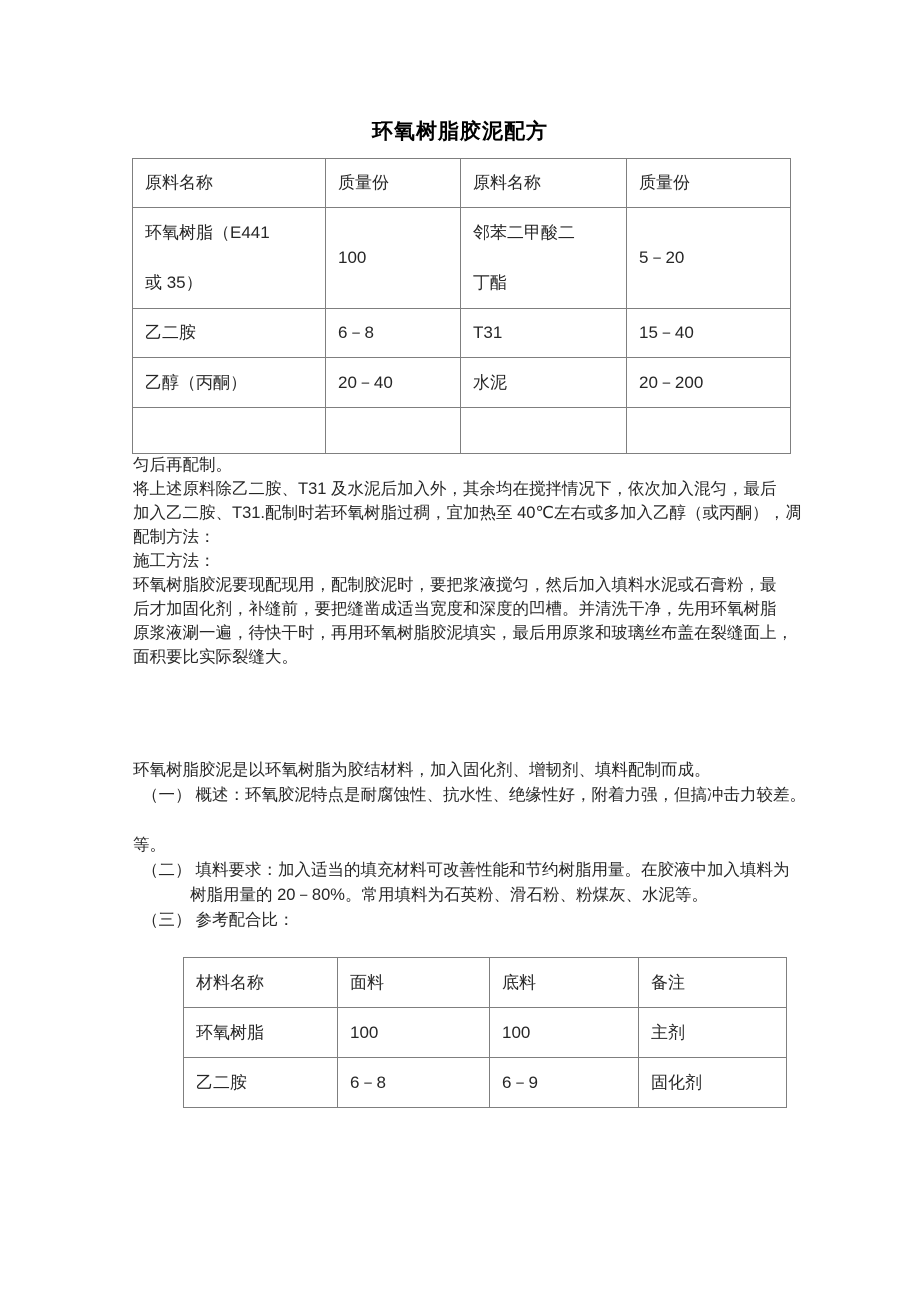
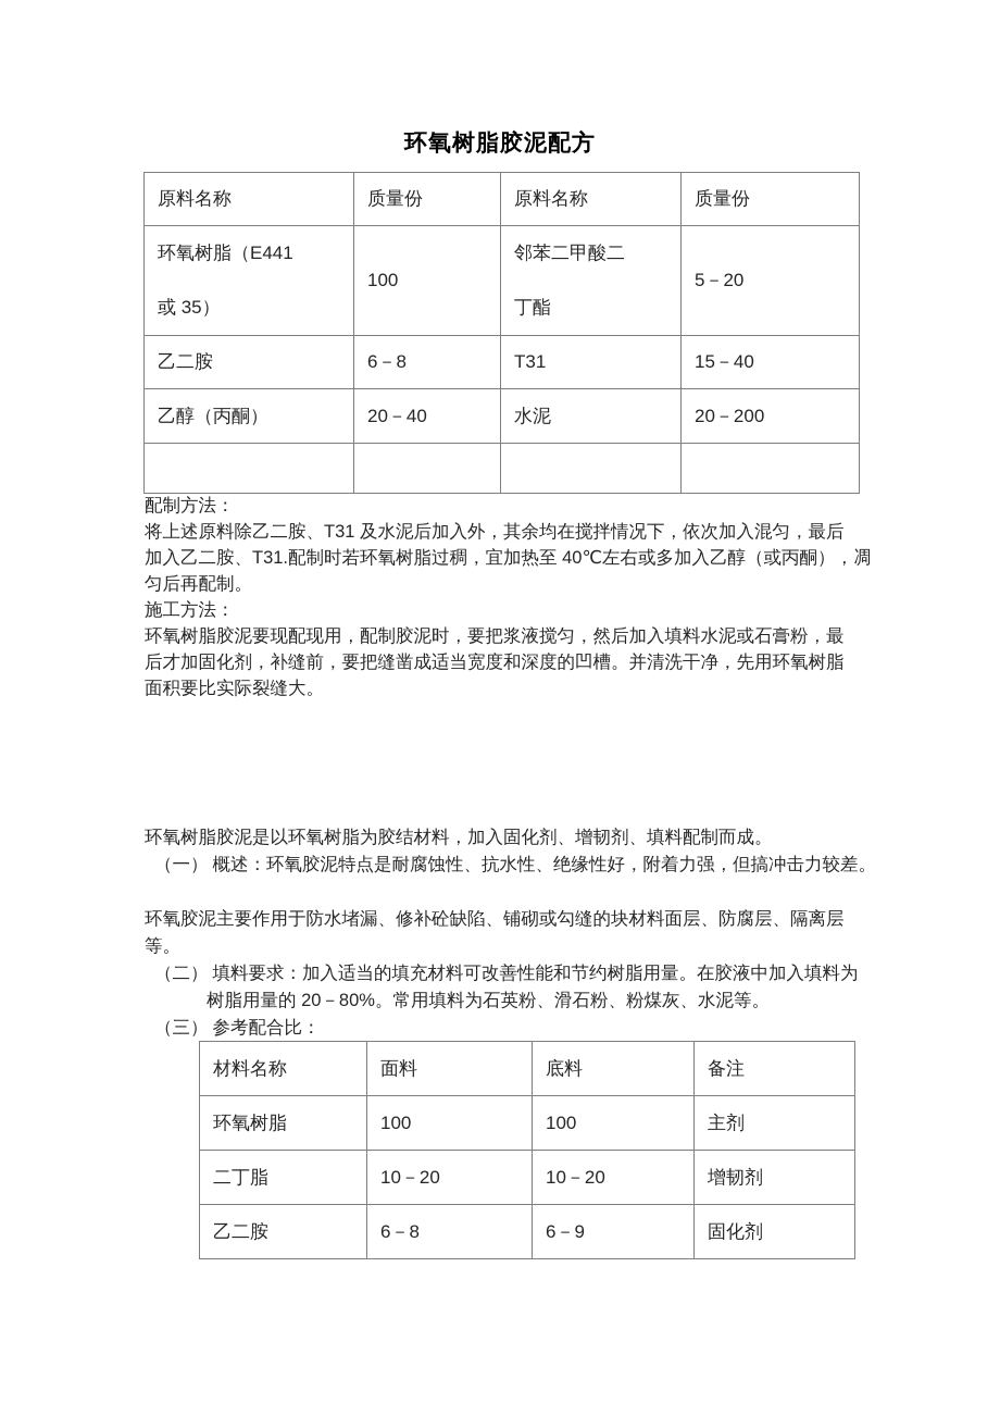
  环氧树脂胶泥配方
  原料名称	质量份	原料名称	质量份
  环氧树脂（E441 或 35）	100	邻苯二甲酸二 丁酯	5－20
  乙二胺	6－8	T31	15－40
  乙醇（丙酮）	20－40	水泥	20－200
- 匀后再配制。
+ 配制方法：
  将上述原料除乙二胺、T31 及水泥后加入外，其余均在搅拌情况下，依次加入混匀，最后
  加入乙二胺、T31.配制时若环氧树脂过稠，宜加热至 40℃左右或多加入乙醇（或丙酮），凋
- 配制方法：
+ 匀后再配制。
  施工方法：
  环氧树脂胶泥要现配现用，配制胶泥时，要把浆液搅匀，然后加入填料水泥或石膏粉，最
  后才加固化剂，补缝前，要把缝凿成适当宽度和深度的凹槽。并清洗干净，先用环氧树脂
- 原浆液涮一遍，待快干时，再用环氧树脂胶泥填实，最后用原浆和玻璃丝布盖在裂缝面上，
  面积要比实际裂缝大。
  环氧树脂胶泥是以环氧树脂为胶结材料，加入固化剂、增韧剂、填料配制而成。
  （一） 概述：环氧胶泥特点是耐腐蚀性、抗水性、绝缘性好，附着力强，但搞冲击力较差。
+ 环氧胶泥主要作用于防水堵漏、修补砼缺陷、铺砌或勾缝的块材料面层、防腐层、隔离层
  等。
  （二） 填料要求：加入适当的填充材料可改善性能和节约树脂用量。在胶液中加入填料为
  树脂用量的 20－80%。常用填料为石英粉、滑石粉、粉煤灰、水泥等。
  （三） 参考配合比：
  材料名称	面料	底料	备注
  环氧树脂	100	100	主剂
+ 二丁脂	10－20	10－20	增韧剂
  乙二胺	6－8	6－9	固化剂
